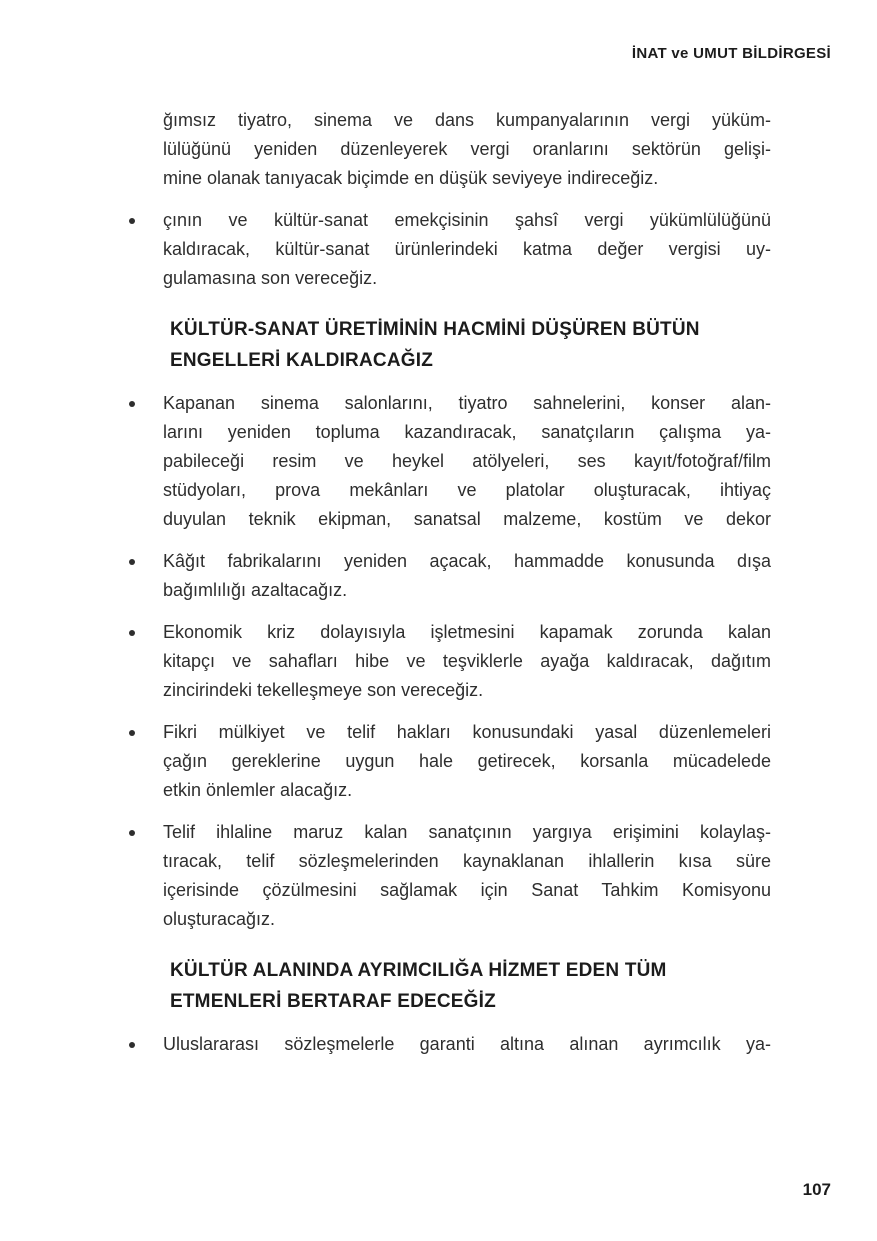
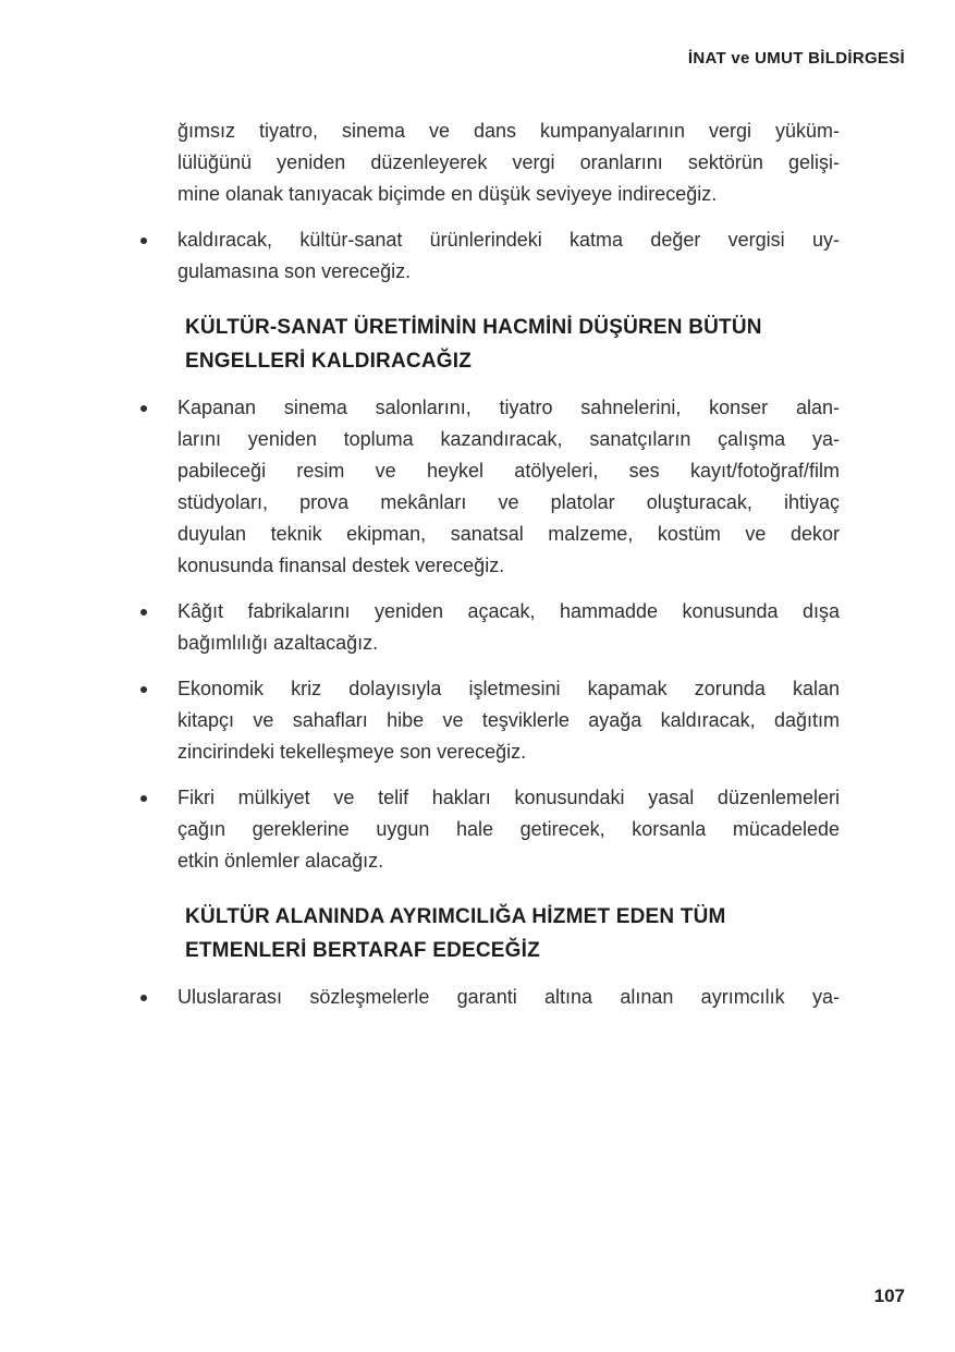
  İNAT ve UMUT BİLDİRGESİ
  ğımsız tiyatro, sinema ve dans kumpanyalarının vergi yüküm-
  lülüğünü yeniden düzenleyerek vergi oranlarını sektörün gelişi-
  mine olanak tanıyacak biçimde en düşük seviyeye indireceğiz.
- çının ve kültür-sanat emekçisinin şahsî vergi yükümlülüğünü
  kaldıracak, kültür-sanat ürünlerindeki katma değer vergisi uy-
  gulamasına son vereceğiz.
  KÜLTÜR-SANAT ÜRETİMİNİN HACMİNİ DÜŞÜREN BÜTÜN
  ENGELLERİ KALDIRACAĞIZ
  Kapanan sinema salonlarını, tiyatro sahnelerini, konser alan-
  larını yeniden topluma kazandıracak, sanatçıların çalışma ya-
  pabileceği resim ve heykel atölyeleri, ses kayıt/fotoğraf/film
  stüdyoları, prova mekânları ve platolar oluşturacak, ihtiyaç
  duyulan teknik ekipman, sanatsal malzeme, kostüm ve dekor
+ konusunda finansal destek vereceğiz.
  Kâğıt fabrikalarını yeniden açacak, hammadde konusunda dışa
  bağımlılığı azaltacağız.
  Ekonomik kriz dolayısıyla işletmesini kapamak zorunda kalan
  kitapçı ve sahafları hibe ve teşviklerle ayağa kaldıracak, dağıtım
  zincirindeki tekelleşmeye son vereceğiz.
  Fikri mülkiyet ve telif hakları konusundaki yasal düzenlemeleri
  çağın gereklerine uygun hale getirecek, korsanla mücadelede
  etkin önlemler alacağız.
- Telif ihlaline maruz kalan sanatçının yargıya erişimini kolaylaş-
- tıracak, telif sözleşmelerinden kaynaklanan ihlallerin kısa süre
- içerisinde çözülmesini sağlamak için Sanat Tahkim Komisyonu
- oluşturacağız.
  KÜLTÜR ALANINDA AYRIMCILIĞA HİZMET EDEN TÜM
  ETMENLERİ BERTARAF EDECEĞİZ
  Uluslararası sözleşmelerle garanti altına alınan ayrımcılık ya-
  107
